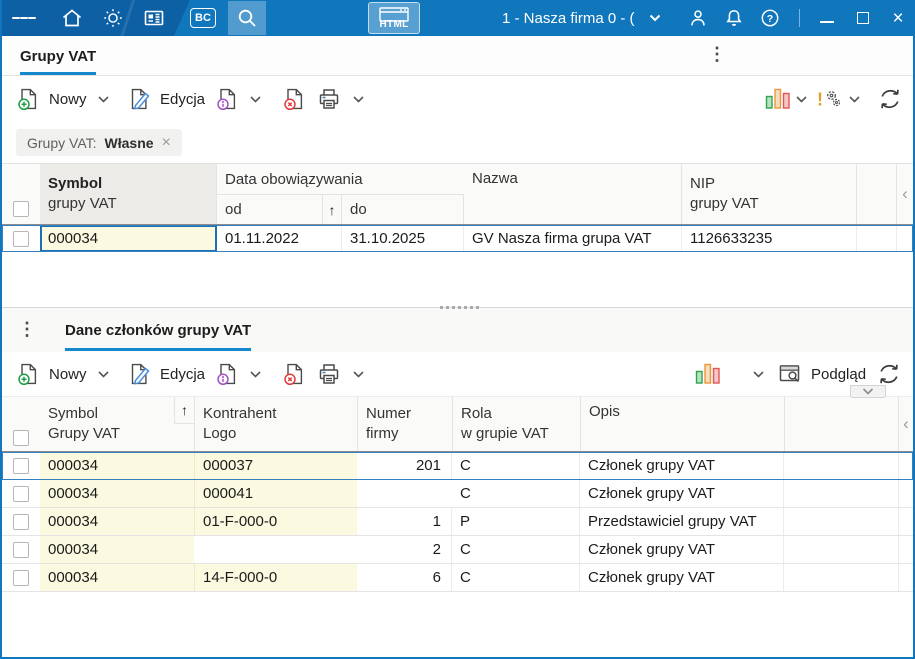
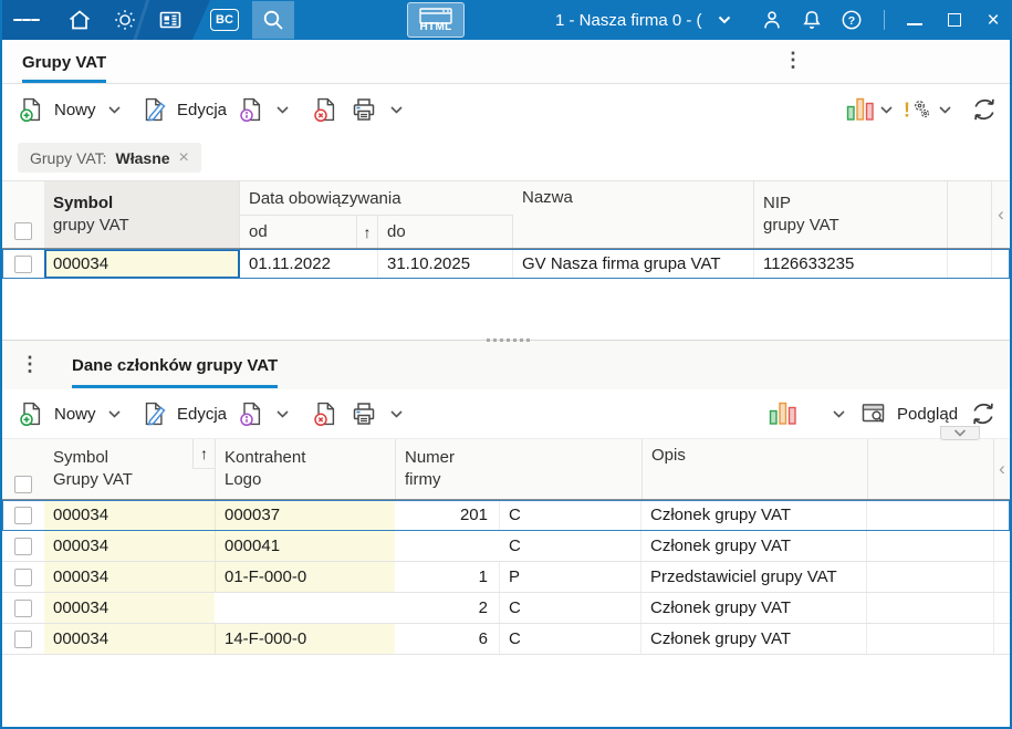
  BC
  HTML
  1 - Nasza firma 0 - (
  ?
  ×
  Grupy VAT
  ⋮
  Nowy
  Edycja
  !
  Grupy VAT:
  Własne
  ×
  Symbol
  grupy VAT
  Data obowiązywania
  od
  ↑
  do
  Nazwa
  NIP
  grupy VAT
  ‹
  000034
  01.11.2022
  31.10.2025
  GV Nasza firma grupa VAT
  1126633235
  ⋮
  Dane członków grupy VAT
  Nowy
  Edycja
  Podgląd
  Symbol
  Grupy VAT
  ↑
  Kontrahent
  Logo
  Numer
  firmy
- Rola
- w grupie VAT
  Opis
  ‹
  000034
  000037
  201
  C
  Członek grupy VAT
  000034
  000041
  C
  Członek grupy VAT
  000034
  01-F-000-0
  1
  P
  Przedstawiciel grupy VAT
  000034
  2
  C
  Członek grupy VAT
  000034
  14-F-000-0
  6
  C
  Członek grupy VAT
